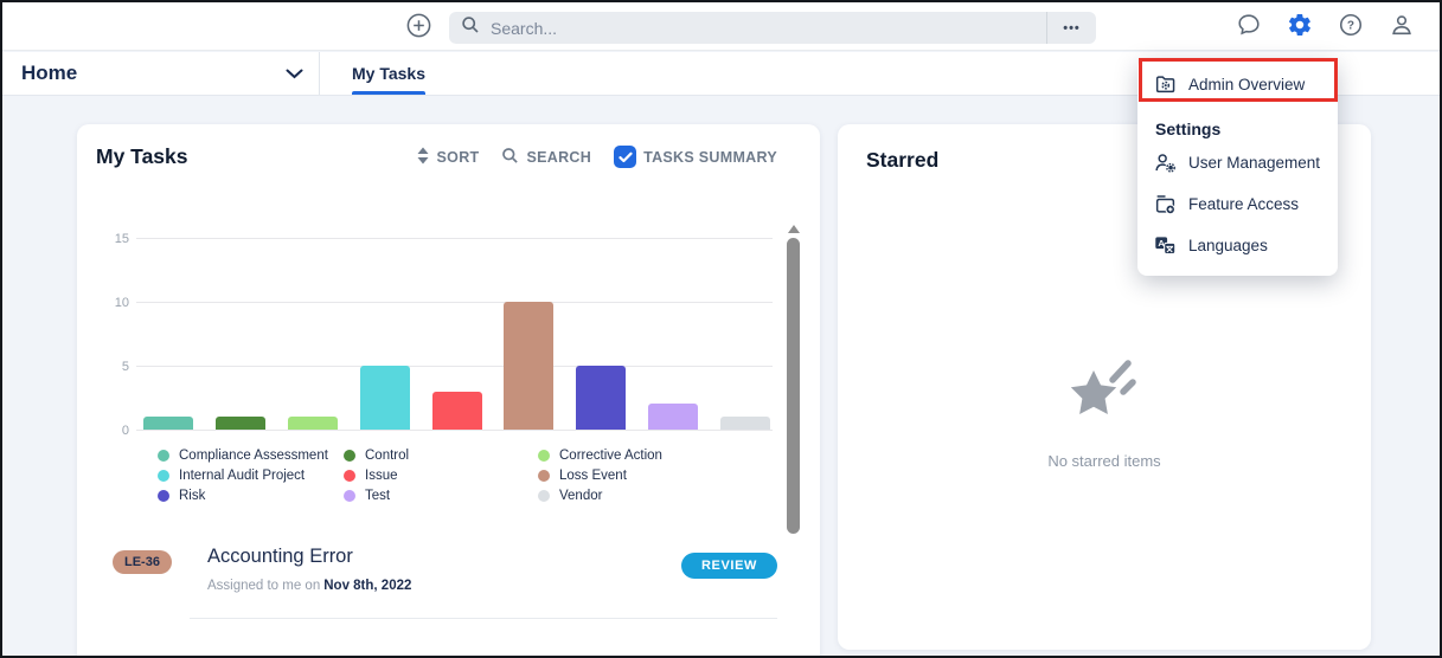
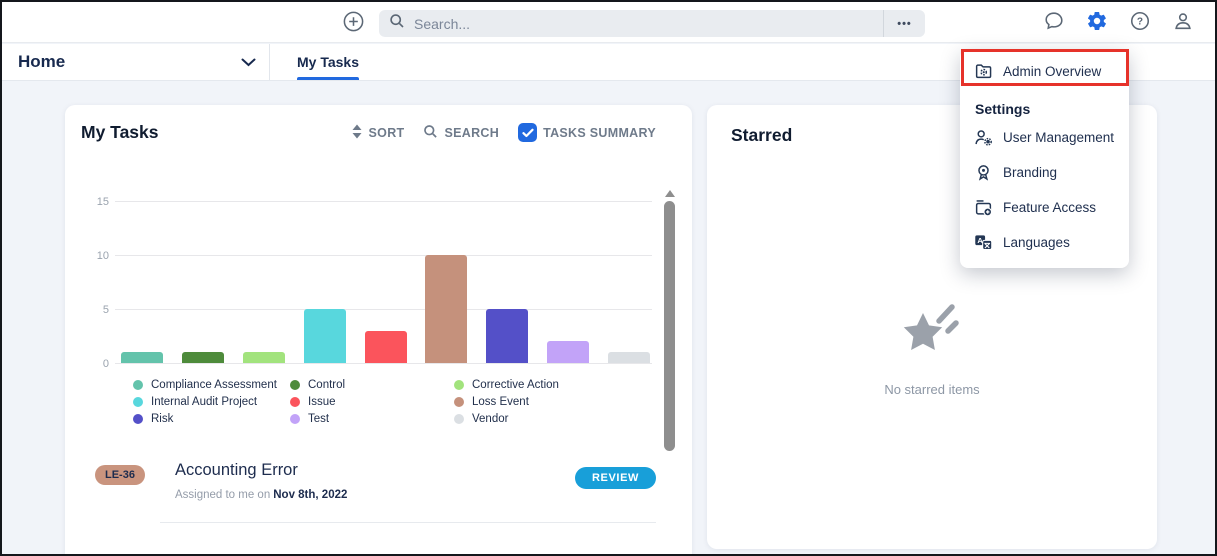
  Search...
  •••
  ?
  Home
  My Tasks
  My Tasks
  SORT
  SEARCH
  TASKS SUMMARY
  0
  5
  10
  15
  Compliance Assessment
  Control
  Corrective Action
  Internal Audit Project
  Issue
  Loss Event
  Risk
  Test
  Vendor
  LE-36
  Accounting Error
  Assigned to me on Nov 8th, 2022
  REVIEW
  Starred
  No starred items
  Admin Overview
  Settings
  User Management
+ Branding
  Feature Access
  A
  Languages
